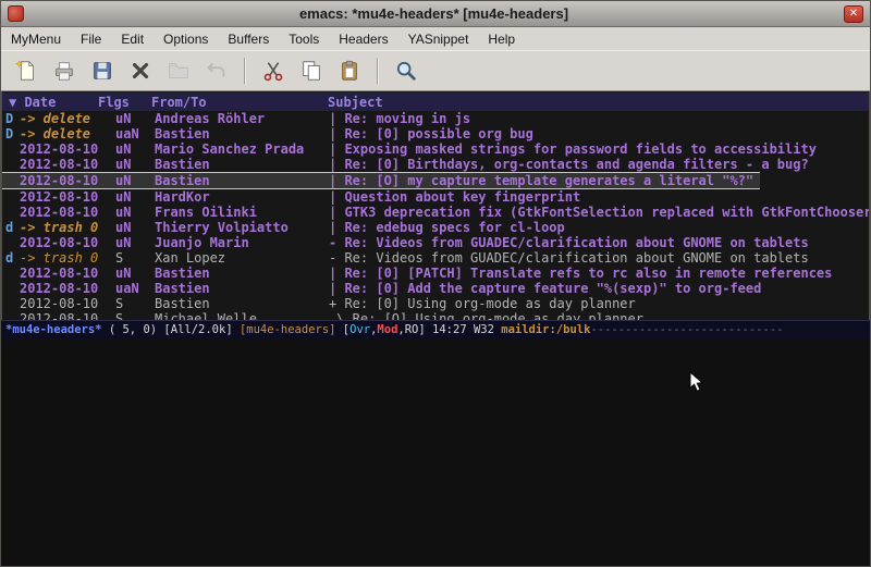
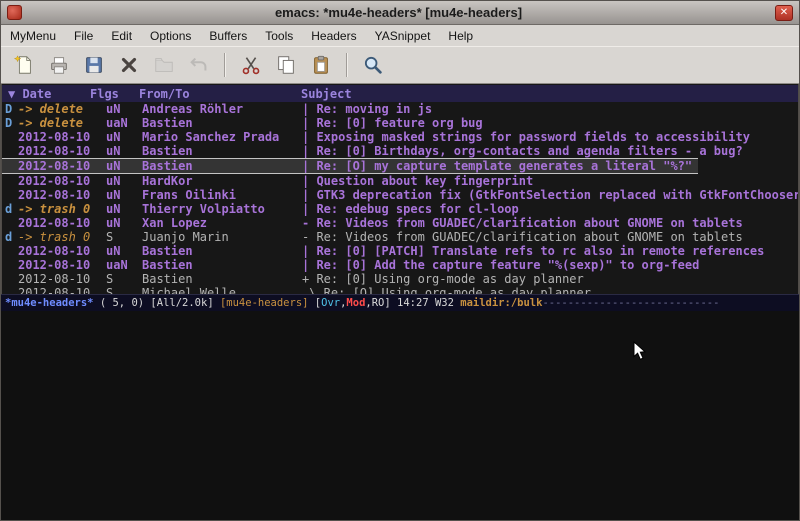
  emacs: *mu4e-headers* [mu4e-headers]
  ✕
  MyMenu
  File
  Edit
  Options
  Buffers
  Tools
  Headers
  YASnippet
  Help
  ▼ Date
  Flgs
  From/To
  Subject
  D
  -> delete
  uN
  Andreas Röhler
  | Re: moving in js
  D
  -> delete
  uaN
  Bastien
- | Re: [0] possible org bug
+ | Re: [0] feature org bug
  2012-08-10
  uN
  Mario Sanchez Prada
  | Exposing masked strings for password fields to accessibility
  2012-08-10
  uN
  Bastien
  | Re: [0] Birthdays, org-contacts and agenda filters - a bug?
  2012-08-10
  uN
  Bastien
  | Re: [O] my capture template generates a literal "%?"
  2012-08-10
  uN
  HardKor
  | Question about key fingerprint
  2012-08-10
  uN
  Frans Oilinki
  | GTK3 deprecation fix (GtkFontSelection replaced with GtkFontChooser
  d
  -> trash 0
  uN
  Thierry Volpiatto
  | Re: edebug specs for cl-loop
  2012-08-10
  uN
- Juanjo Marin
+ Xan Lopez
  - Re: Videos from GUADEC/clarification about GNOME on tablets
  d
  -> trash 0
  S
- Xan Lopez
+ Juanjo Marin
  - Re: Videos from GUADEC/clarification about GNOME on tablets
  2012-08-10
  uN
  Bastien
  | Re: [0] [PATCH] Translate refs to rc also in remote references
  2012-08-10
  uaN
  Bastien
  | Re: [0] Add the capture feature "%(sexp)" to org-feed
  2012-08-10
  S
  Bastien
  + Re: [0] Using org-mode as day planner
  2012-08-10
  S
  Michael Welle
  \ Re: [O] Using org-mode as day planner
  *mu4e-headers* ( 5, 0) [All/2.0k] [mu4e-headers] [Ovr,Mod,RO] 14:27 W32 maildir:/bulk----------------------------
